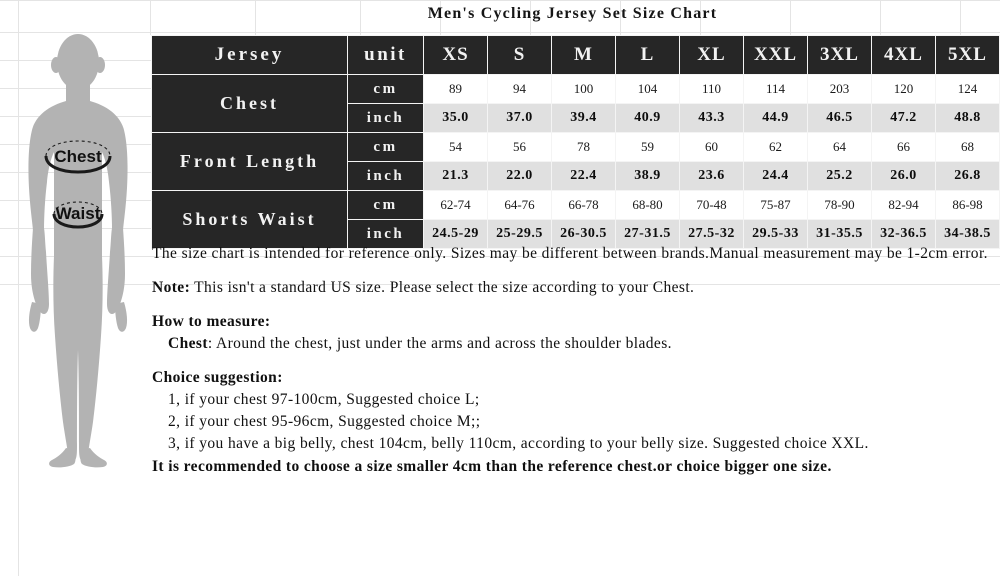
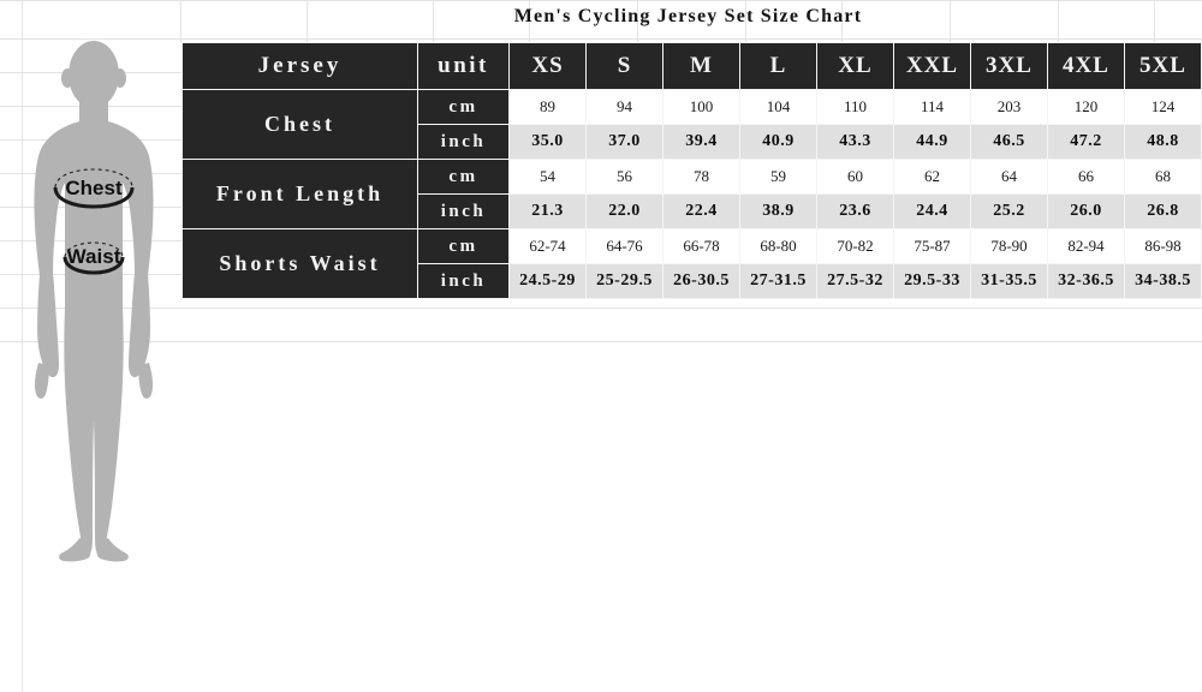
  Chest
  Waist
  Men's Cycling Jersey Set Size Chart
  Jersey	unit	XS	S	M	L	XL	XXL	3XL	4XL	5XL
  Chest	cm	89	94	100	104	110	114	203	120	124
  inch	35.0	37.0	39.4	40.9	43.3	44.9	46.5	47.2	48.8
  Front Length	cm	54	56	78	59	60	62	64	66	68
  inch	21.3	22.0	22.4	38.9	23.6	24.4	25.2	26.0	26.8
- Shorts Waist	cm	62-74	64-76	66-78	68-80	70-48	75-87	78-90	82-94	86-98
+ Shorts Waist	cm	62-74	64-76	66-78	68-80	70-82	75-87	78-90	82-94	86-98
  inch	24.5-29	25-29.5	26-30.5	27-31.5	27.5-32	29.5-33	31-35.5	32-36.5	34-38.5
- The size chart is intended for reference only. Sizes may be different between brands.Manual measurement may be 1-2cm error.
- Note: This isn't a standard US size. Please select the size according to your Chest.
- How to measure:
- Chest: Around the chest, just under the arms and across the shoulder blades.
- Choice suggestion:
- 1, if your chest 97-100cm, Suggested choice L;
- 2, if your chest 95-96cm, Suggested choice M;;
- 3, if you have a big belly, chest 104cm, belly 110cm, according to your belly size. Suggested choice XXL.
- It is recommended to choose a size smaller 4cm than the reference chest.or choice bigger one size.
